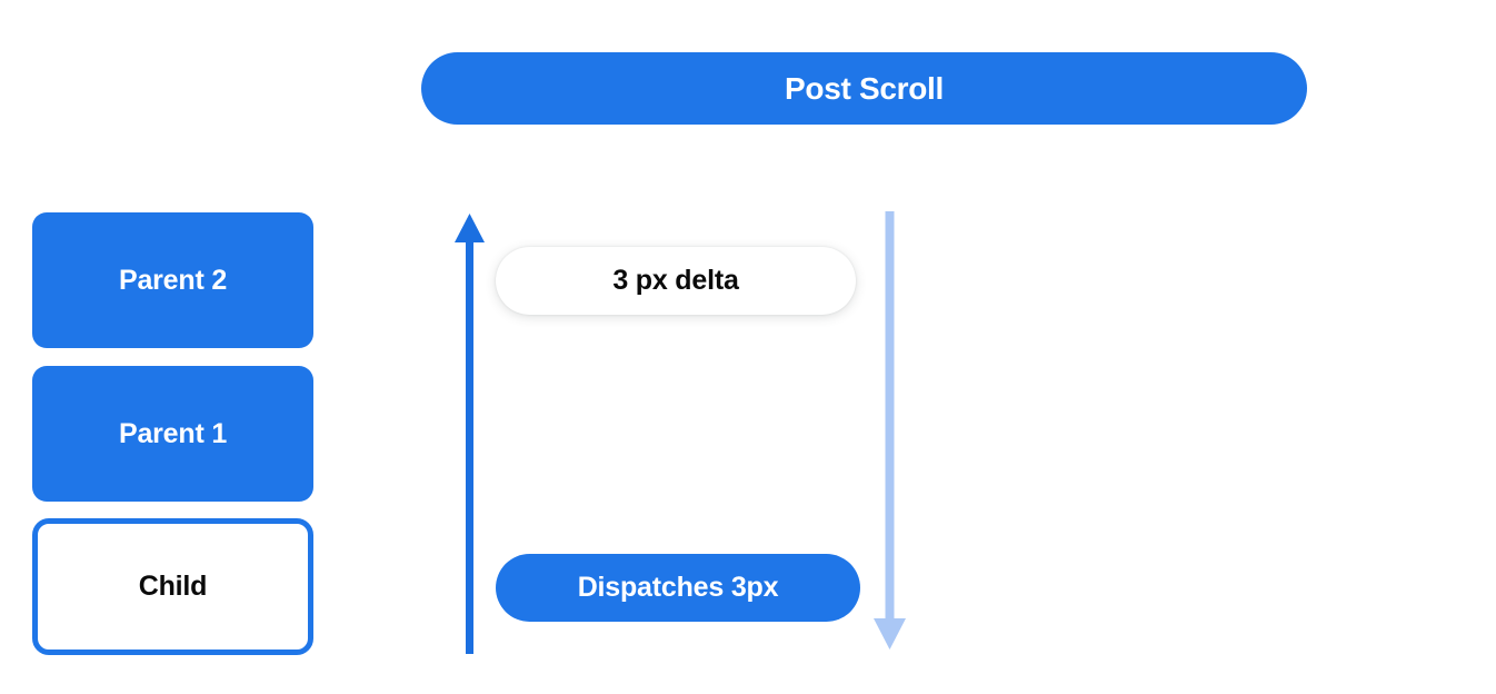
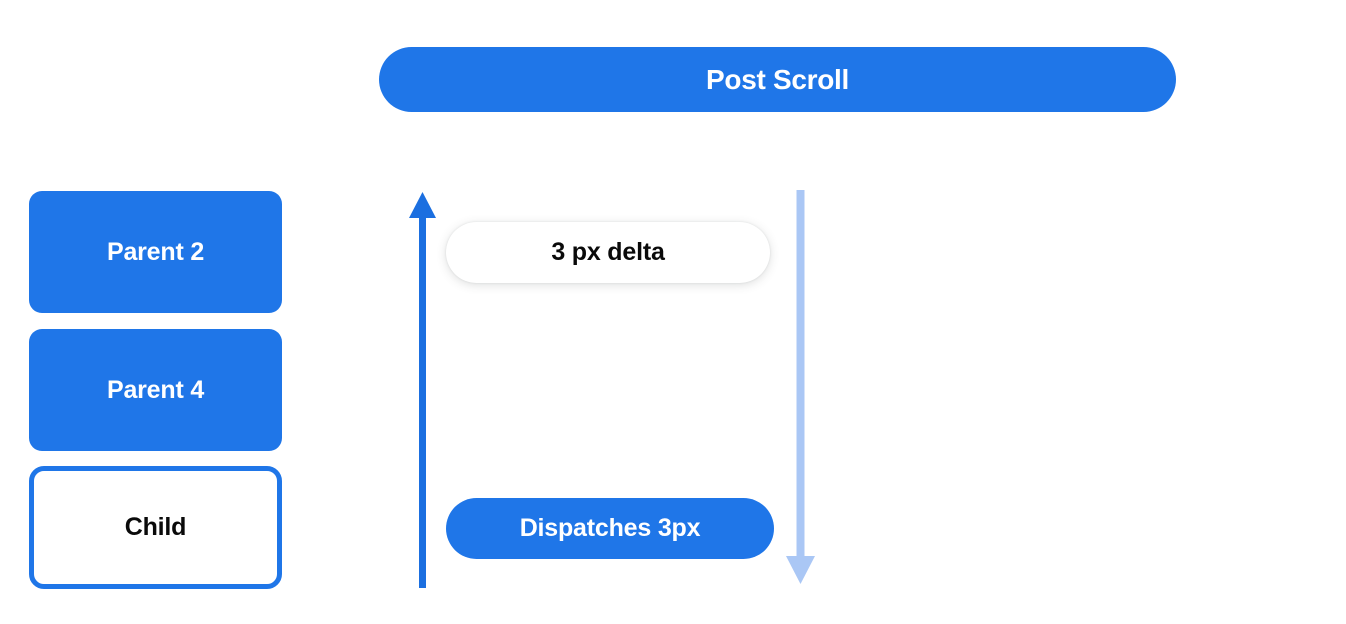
  Post Scroll
  Parent 2
- Parent 1
+ Parent 4
  Child
  3 px delta
  Dispatches 3px
